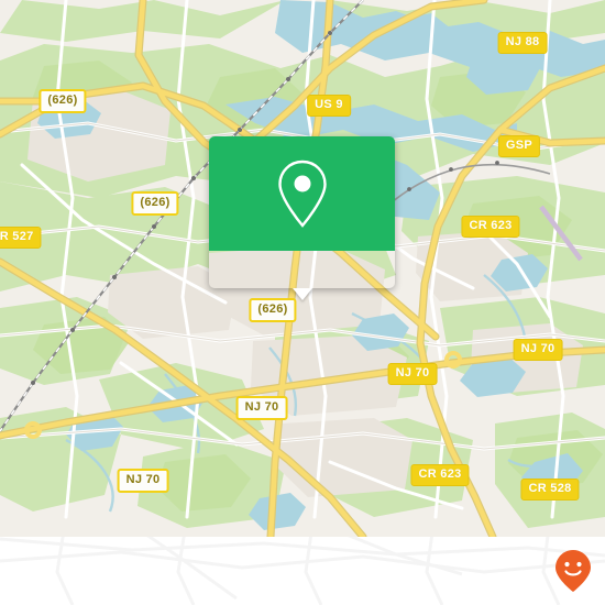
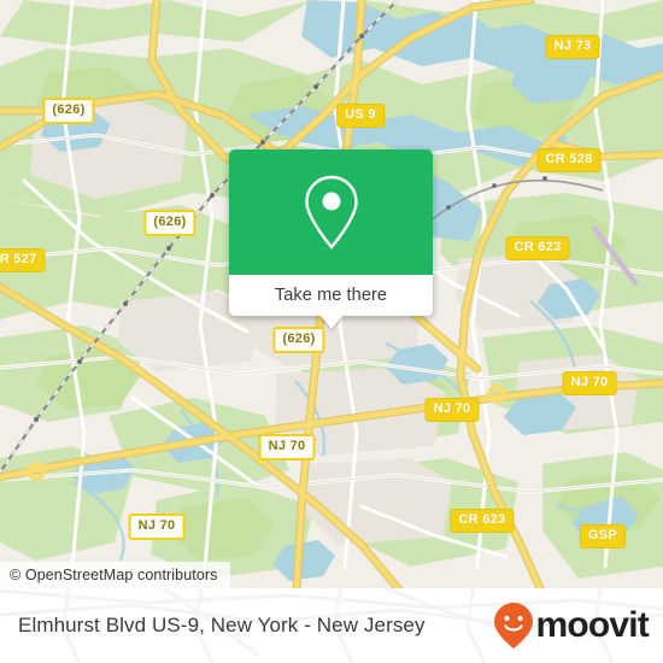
- NJ 88
+ NJ 73
  US 9
  (626)
- GSP
+ CR 528
  (626)
  CR 623
  R 527
  (626)
  NJ 70
  NJ 70
  NJ 70
  NJ 70
  CR 623
- CR 528
+ GSP
+ © OpenStreetMap contributors
+ Take me there
+ Elmhurst Blvd US-9, New York - New Jersey
+ moovit
